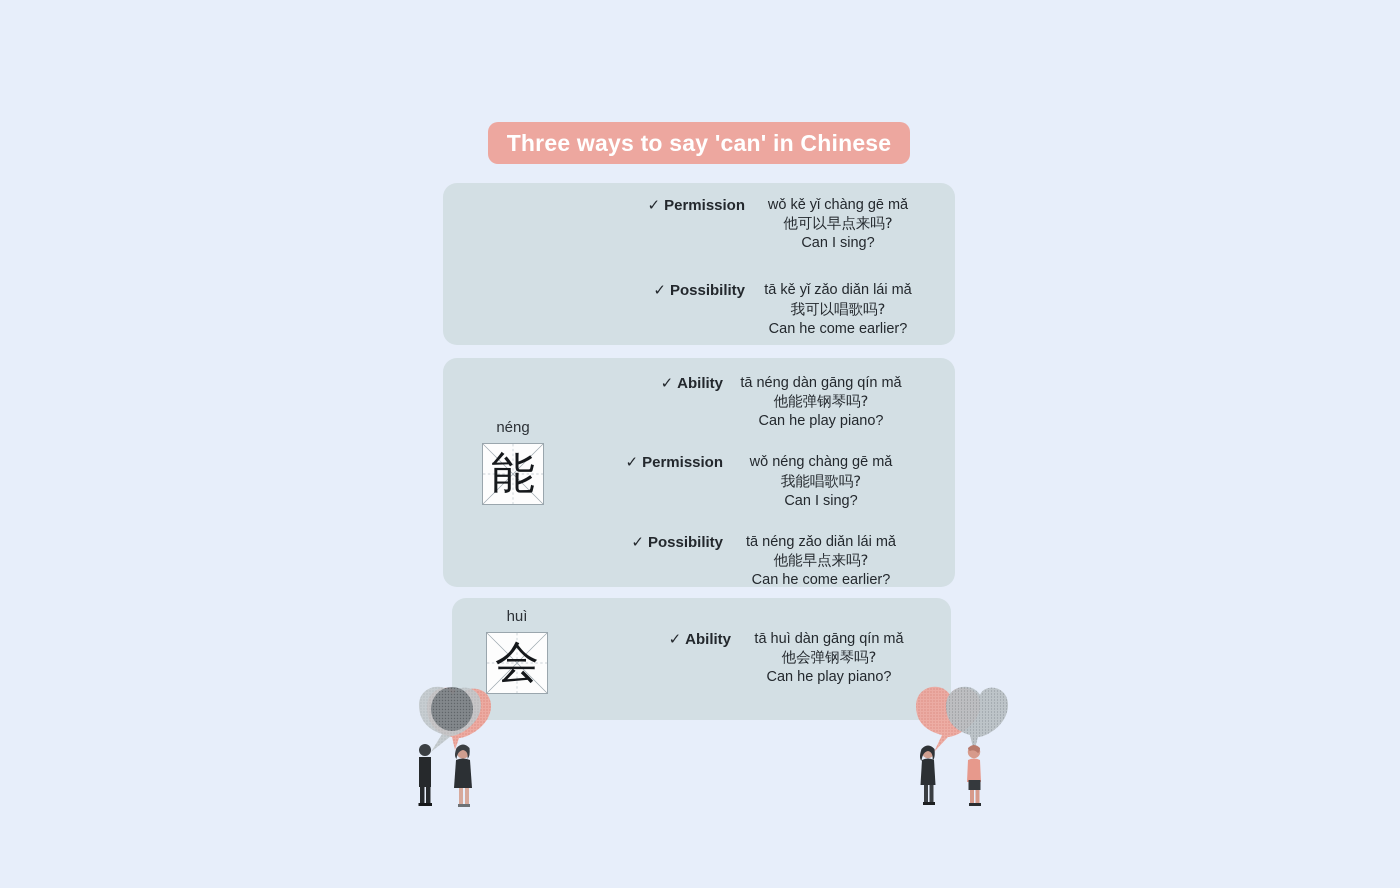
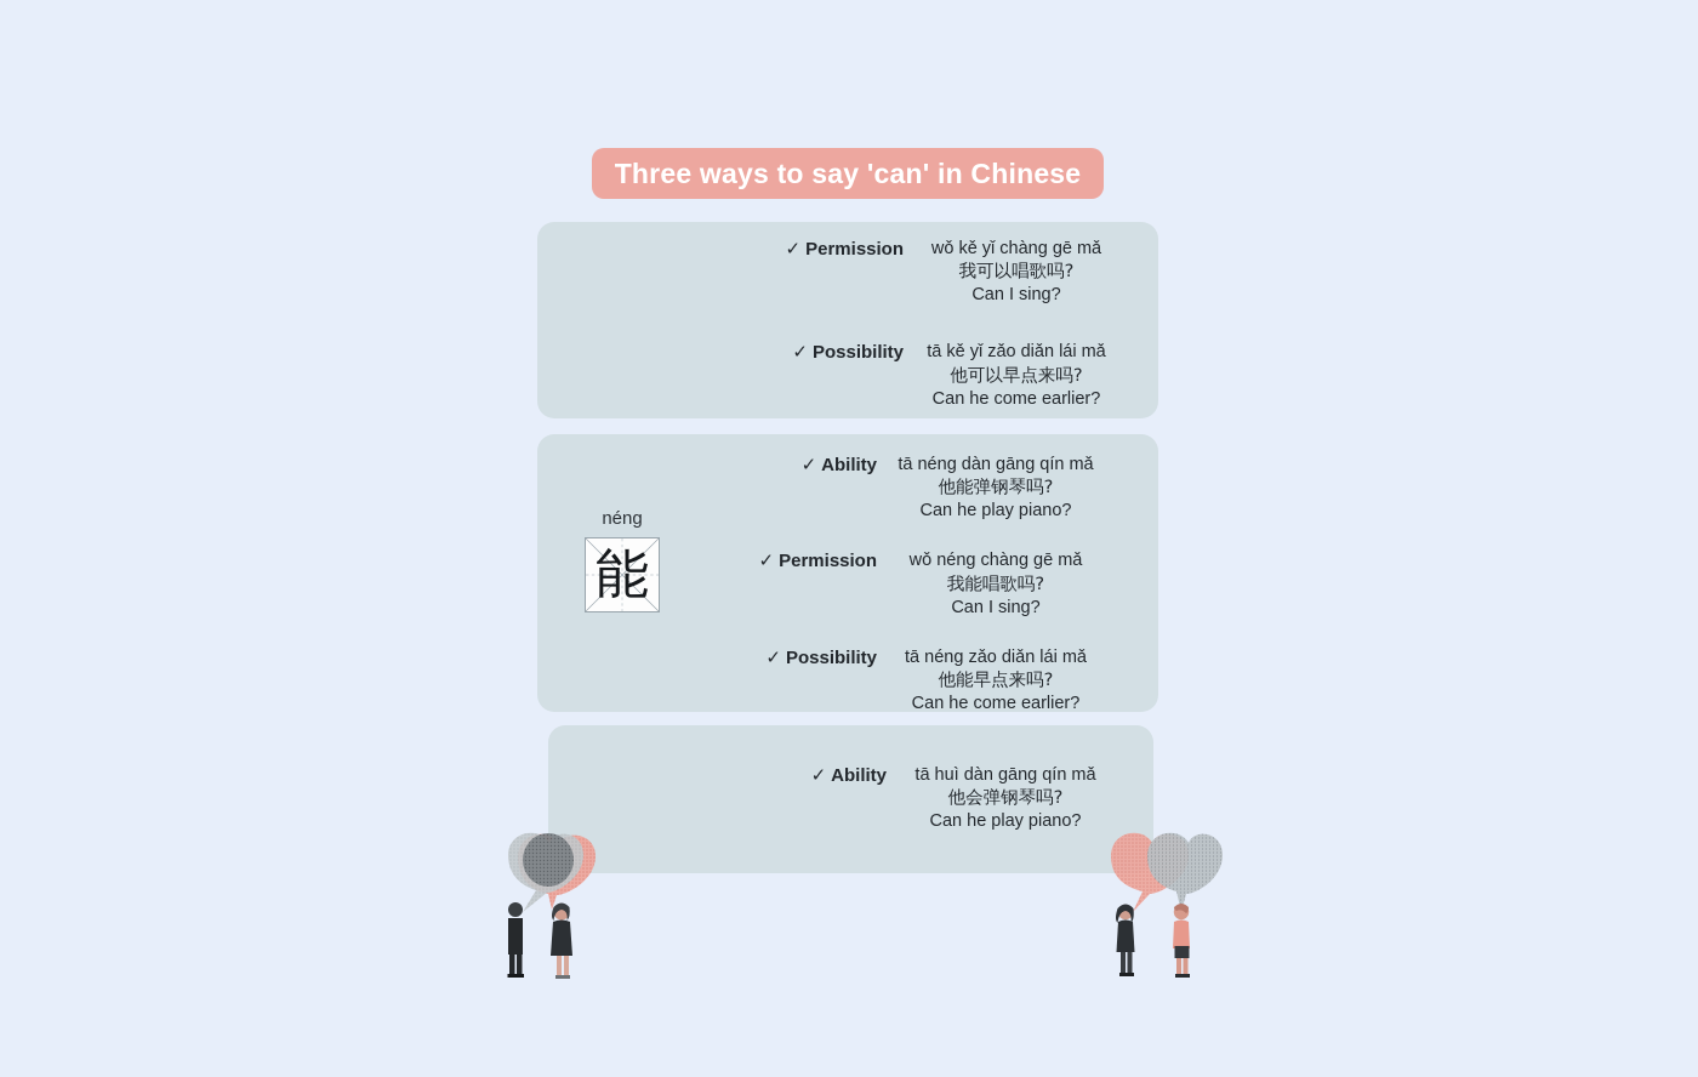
  Three ways to say 'can' in Chinese
  ✓ Permission
  wǒ kě yǐ chàng gē mǎ
- 他可以早点来吗?
+ 我可以唱歌吗?
  Can I sing?
  ✓ Possibility
  tā kě yǐ zǎo diǎn lái mǎ
- 我可以唱歌吗?
+ 他可以早点来吗?
  Can he come earlier?
  néng
  能
  ✓ Ability
  tā néng dàn gāng qín mǎ
  他能弹钢琴吗?
  Can he play piano?
  ✓ Permission
  wǒ néng chàng gē mǎ
  我能唱歌吗?
  Can I sing?
  ✓ Possibility
  tā néng zǎo diǎn lái mǎ
  他能早点来吗?
  Can he come earlier?
- huì
- 会
  ✓ Ability
  tā huì dàn gāng qín mǎ
  他会弹钢琴吗?
  Can he play piano?
